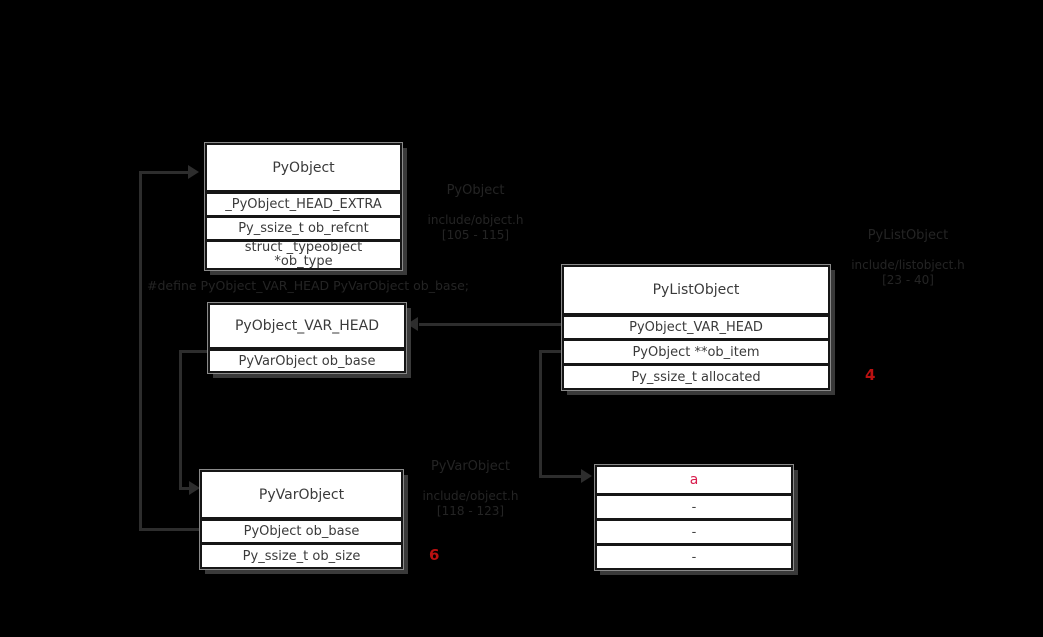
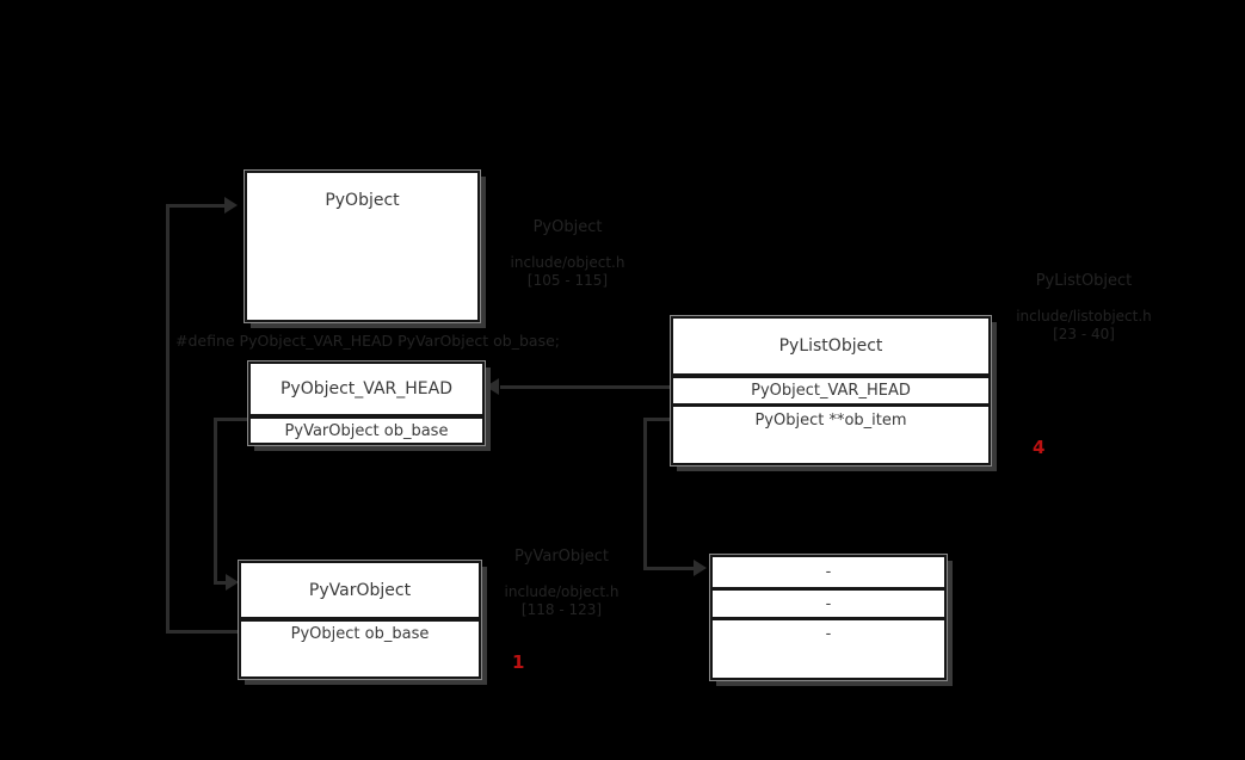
  PyObject
- _PyObject_HEAD_EXTRA
- Py_ssize_t ob_refcnt
- struct _typeobject
- *ob_type
  PyObject_VAR_HEAD
  PyVarObject ob_base
  PyListObject
  PyObject_VAR_HEAD
  PyObject **ob_item
- Py_ssize_t allocated
  PyVarObject
  PyObject ob_base
- Py_ssize_t ob_size
- a
  -
  -
  -
  PyObject
  include/object.h
  [105 - 115]
  #define PyObject_VAR_HEAD PyVarObject ob_base;
  PyListObject
  include/listobject.h
  [23 - 40]
  PyVarObject
  include/object.h
  [118 - 123]
  4
- 6
+ 1
